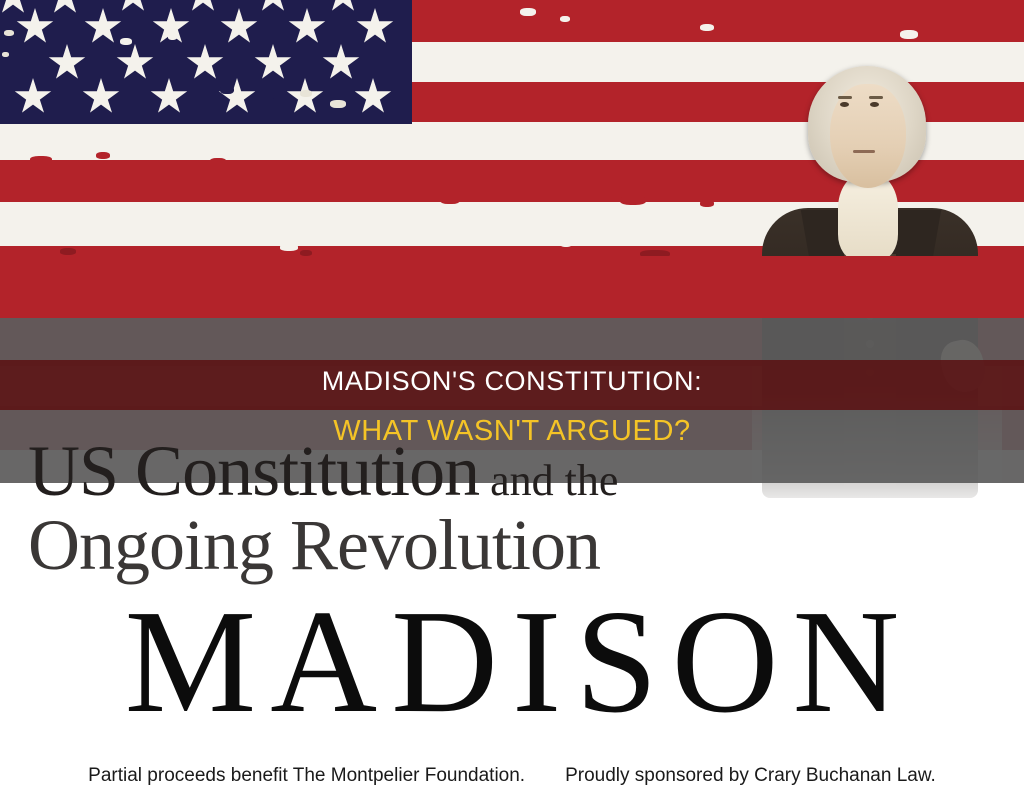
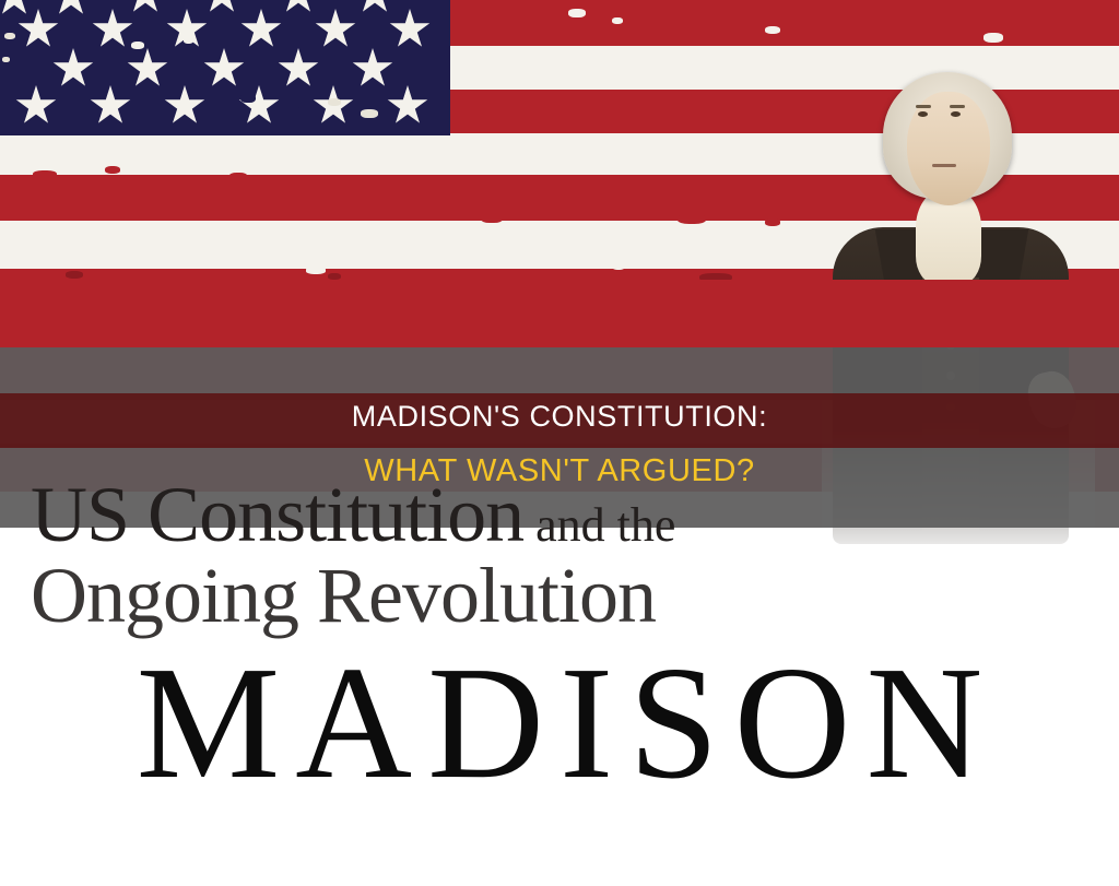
  MADISON'S CONSTITUTION:
  WHAT WASN'T ARGUED?
  US Constitution and the
  Ongoing Revolution
  MADISON
- Partial proceeds benefit The Montpelier Foundation.
- Proudly sponsored by Crary Buchanan Law.
